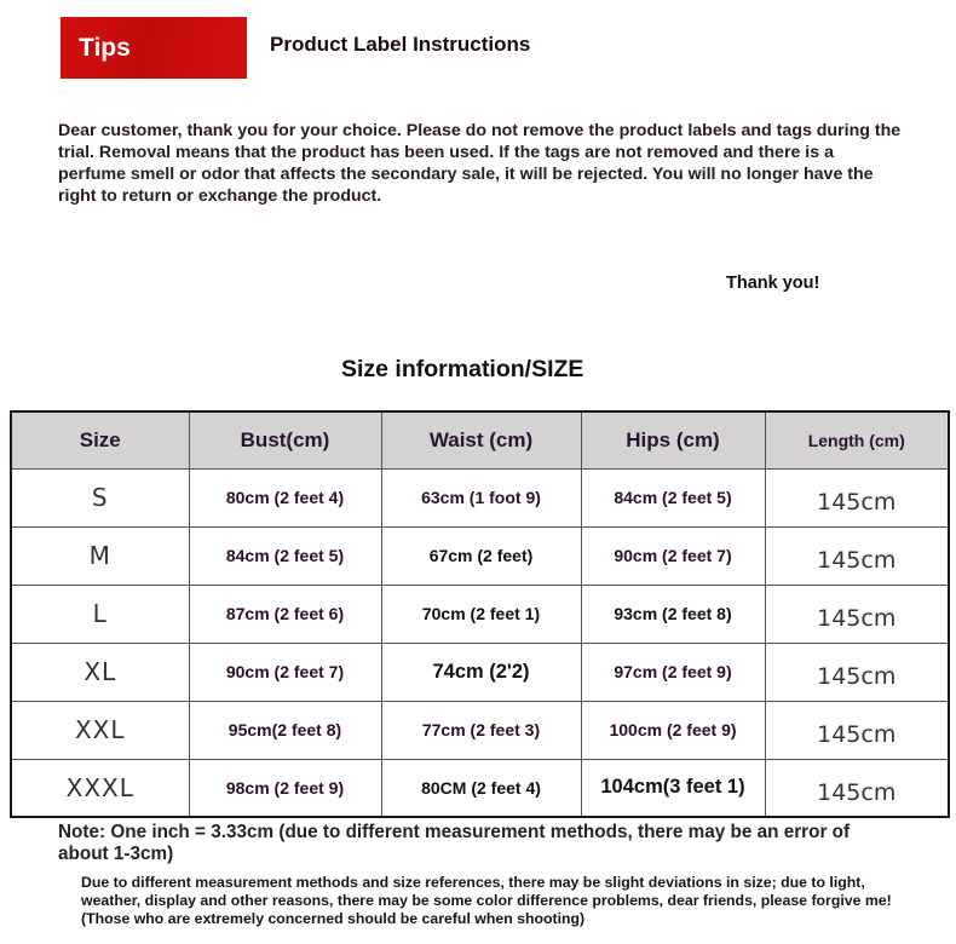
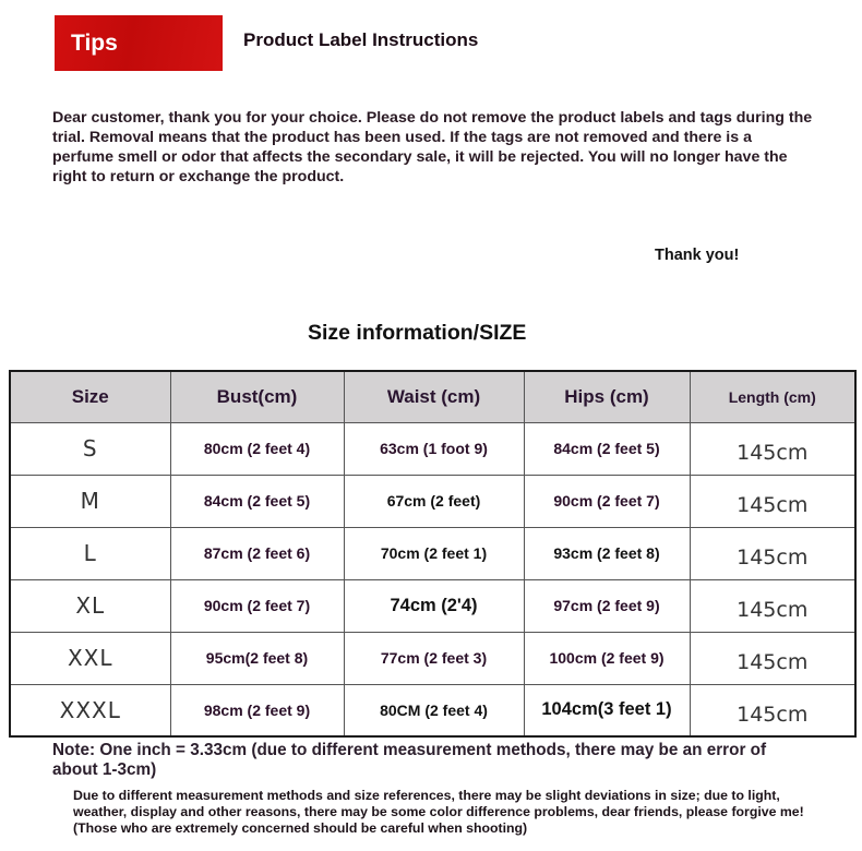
  Tips
  Product Label Instructions
  Dear customer, thank you for your choice. Please do not remove the product labels and tags during the trial. Removal means that the product has been used. If the tags are not removed and there is a perfume smell or odor that affects the secondary sale, it will be rejected. You will no longer have the right to return or exchange the product.
  Thank you!
  Size information/SIZE
  Size	Bust(cm)	Waist (cm)	Hips (cm)	Length (cm)
  S	80cm (2 feet 4)	63cm (1 foot 9)	84cm (2 feet 5)	145cm
  M	84cm (2 feet 5)	67cm (2 feet)	90cm (2 feet 7)	145cm
  L	87cm (2 feet 6)	70cm (2 feet 1)	93cm (2 feet 8)	145cm
- XL	90cm (2 feet 7)	74cm (2'2)	97cm (2 feet 9)	145cm
+ XL	90cm (2 feet 7)	74cm (2'4)	97cm (2 feet 9)	145cm
  XXL	95cm(2 feet 8)	77cm (2 feet 3)	100cm (2 feet 9)	145cm
  XXXL	98cm (2 feet 9)	80CM (2 feet 4)	104cm(3 feet 1)	145cm
  Note: One inch = 3.33cm (due to different measurement methods, there may be an error of about 1-3cm)
  Due to different measurement methods and size references, there may be slight deviations in size; due to light, weather, display and other reasons, there may be some color difference problems, dear friends, please forgive me! (Those who are extremely concerned should be careful when shooting)
